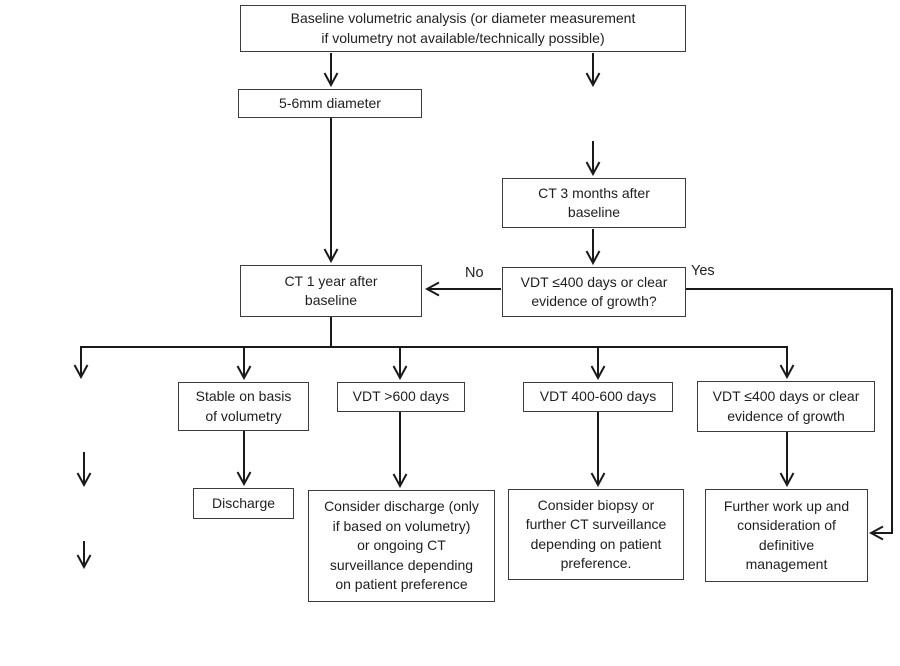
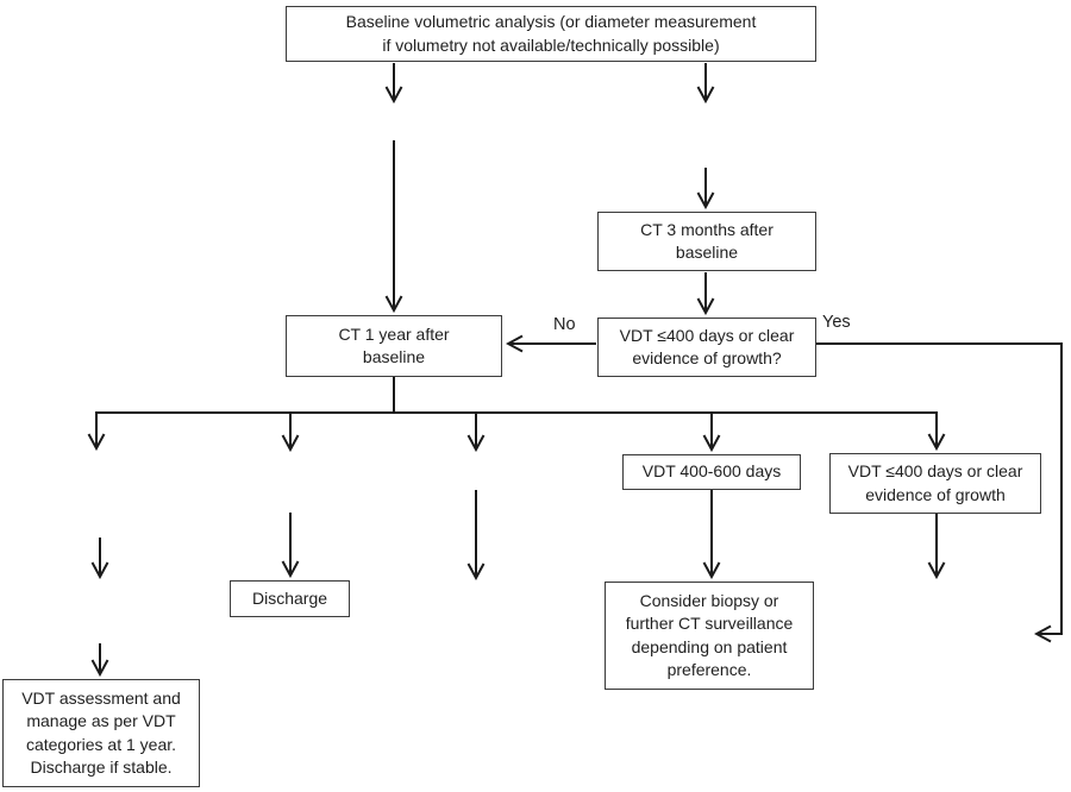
  Baseline volumetric analysis (or diameter measurement
  if volumetry not available/technically possible)
- 5-6mm diameter
  CT 3 months after
  baseline
  VDT ≤400 days or clear
  evidence of growth?
  CT 1 year after
  baseline
- Stable on basis
- of volumetry
- VDT >600 days
  VDT 400-600 days
  VDT ≤400 days or clear
  evidence of growth
+ VDT assessment and
+ manage as per VDT
+ categories at 1 year.
+ Discharge if stable.
  Discharge
- Consider discharge (only
- if based on volumetry)
- or ongoing CT
- surveillance depending
- on patient preference
  Consider biopsy or
  further CT surveillance
  depending on patient
  preference.
- Further work up and
- consideration of
- definitive
- management
  No
  Yes
